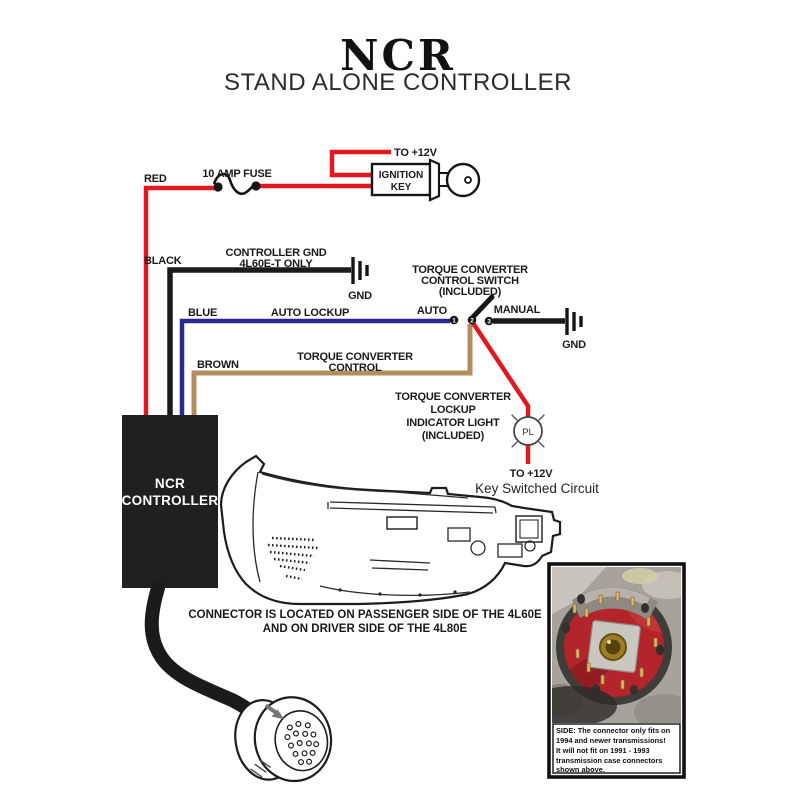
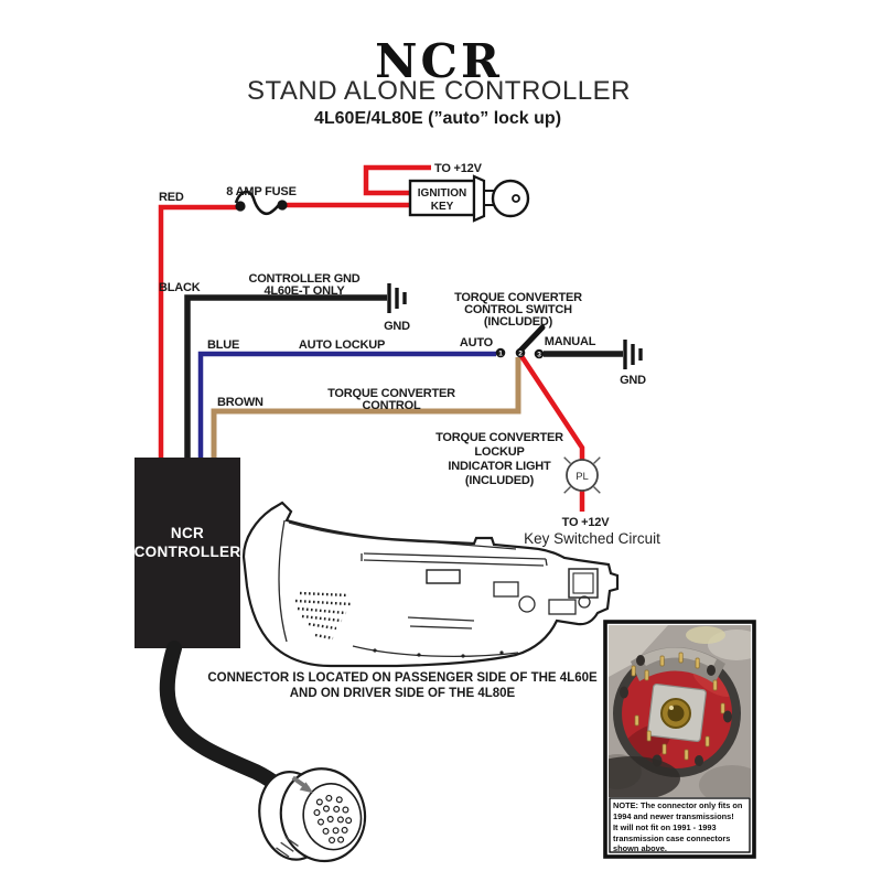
  NCR
  STAND ALONE CONTROLLER
+ 4L60E/4L80E (”auto” lock up)
  IGNITION
  KEY
  PL
  RED
- 10 AMP FUSE
+ 8 AMP FUSE
  TO +12V
  BLACK
  CONTROLLER GND
  4L60E-T ONLY
  GND
  BLUE
  AUTO LOCKUP
  AUTO
  MANUAL
  GND
  TORQUE CONVERTER
  CONTROL SWITCH
  (INCLUDED)
  BROWN
  TORQUE CONVERTER
  CONTROL
  TORQUE CONVERTER
  LOCKUP
  INDICATOR LIGHT
  (INCLUDED)
  TO +12V
  Key Switched Circuit
  NCR
  CONTROLLER
  CONNECTOR IS LOCATED ON PASSENGER SIDE OF THE 4L60E
  AND ON DRIVER SIDE OF THE 4L80E
- SIDE: The connector only fits on
+ NOTE: The connector only fits on
  1994 and newer transmissions!
  It will not fit on 1991 - 1993
  transmission case connectors
  shown above.
